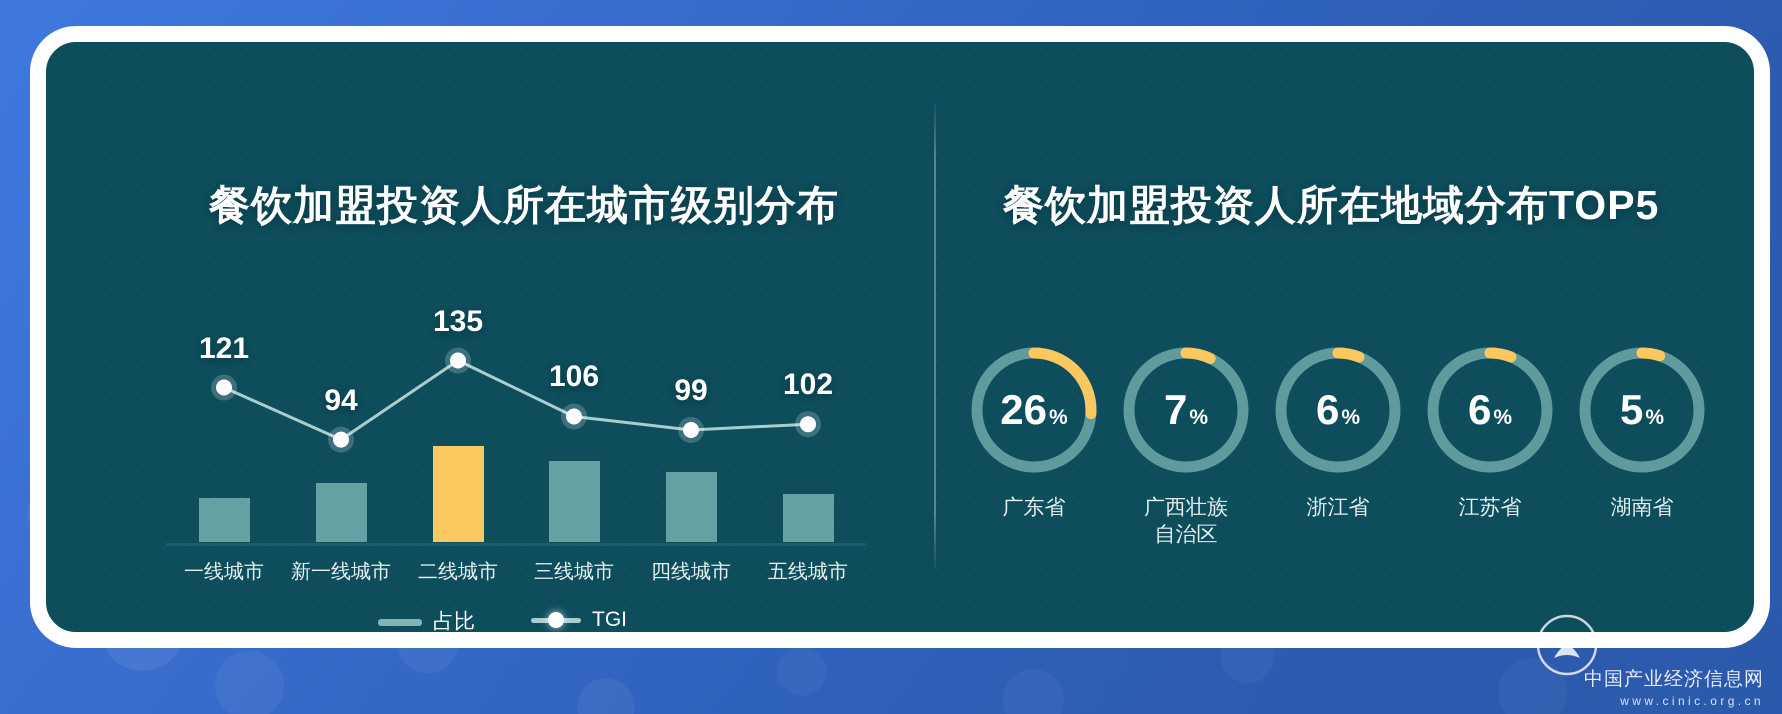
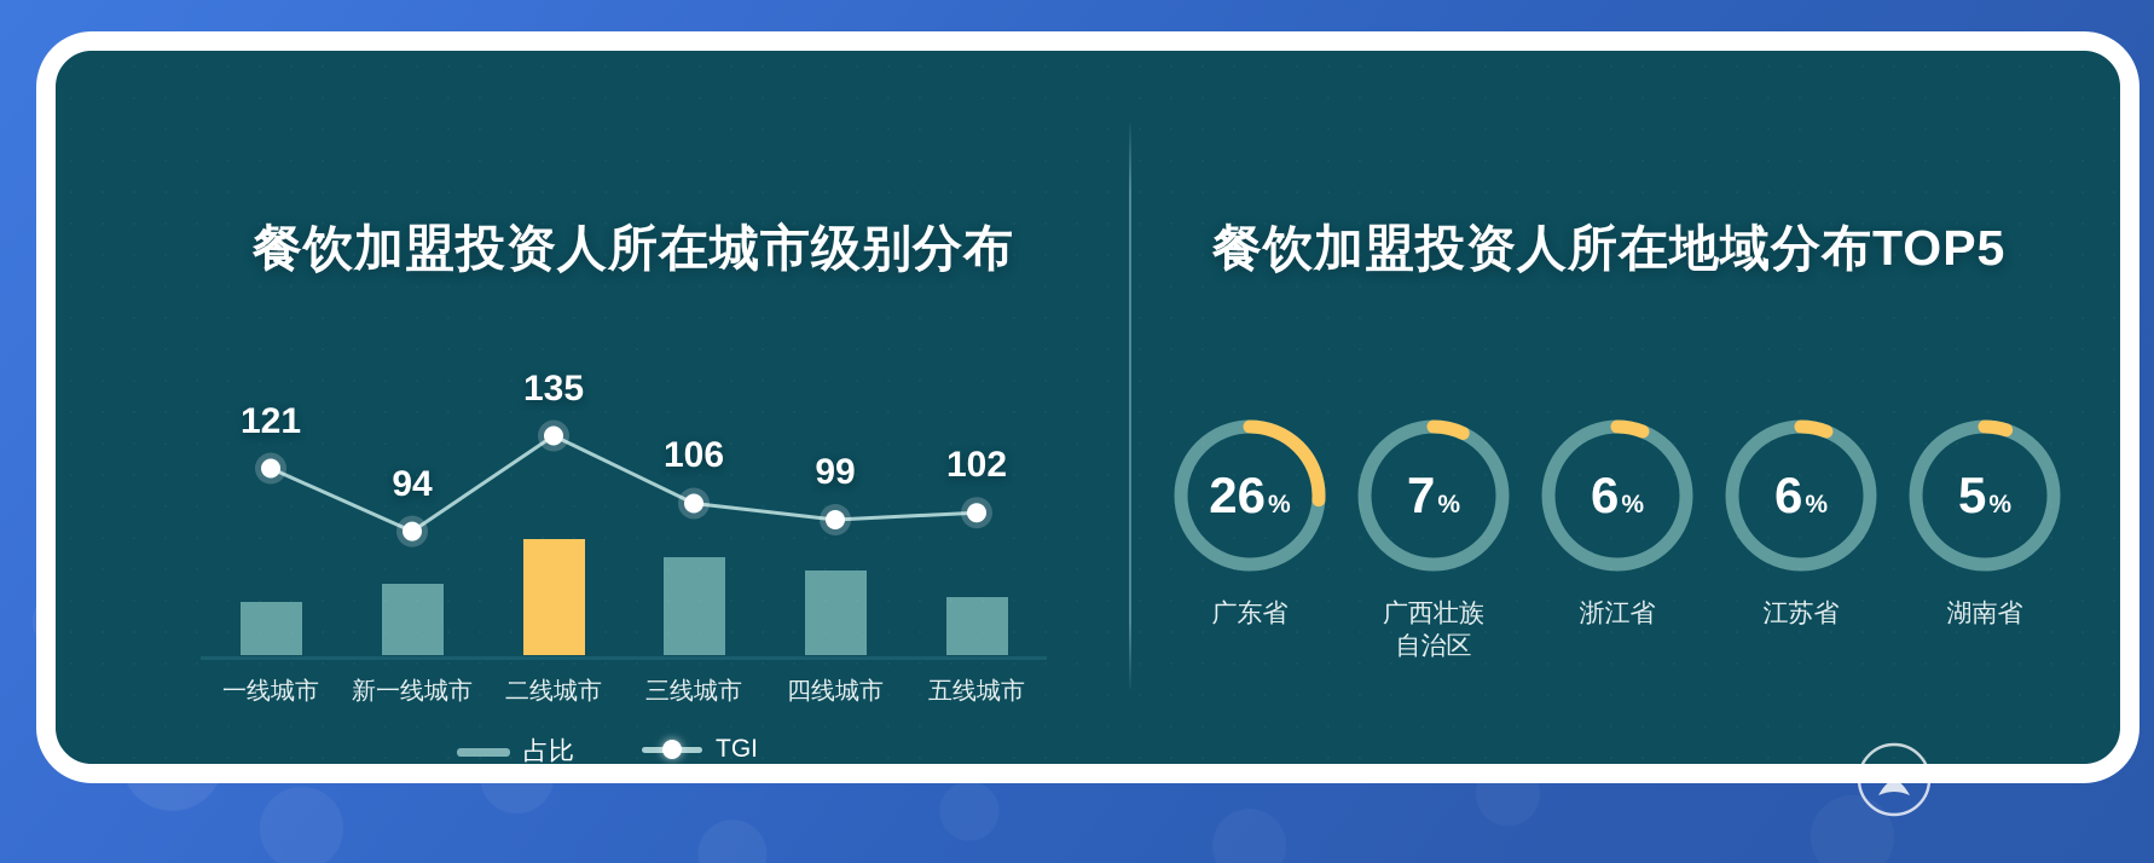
- 中国产业经济信息网
- www.cinic.org.cn
